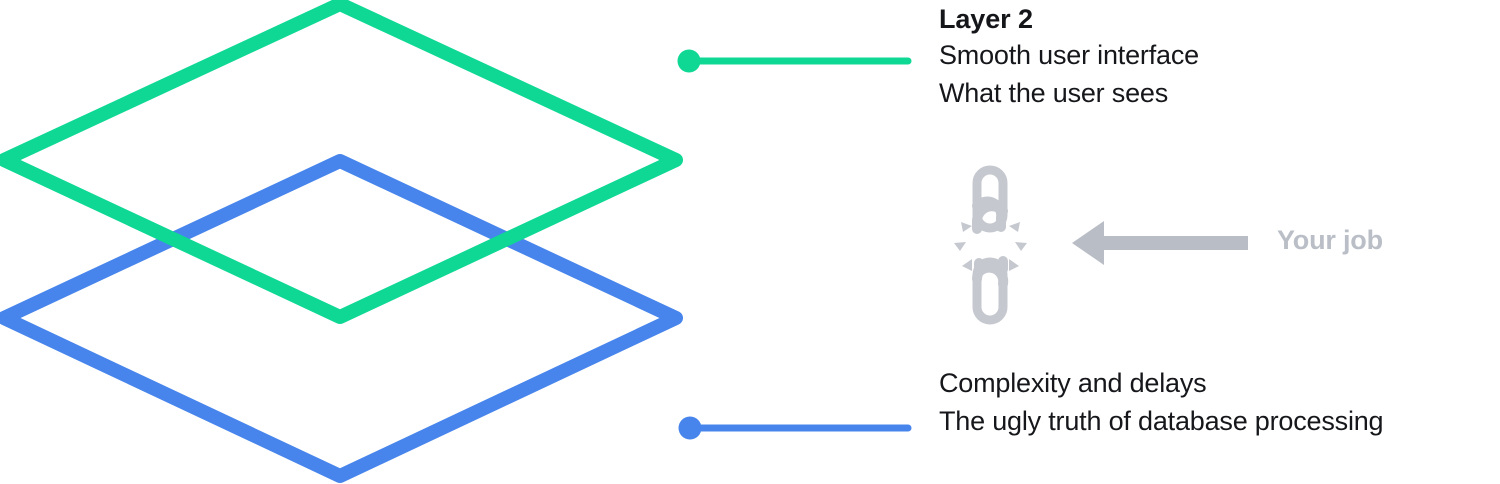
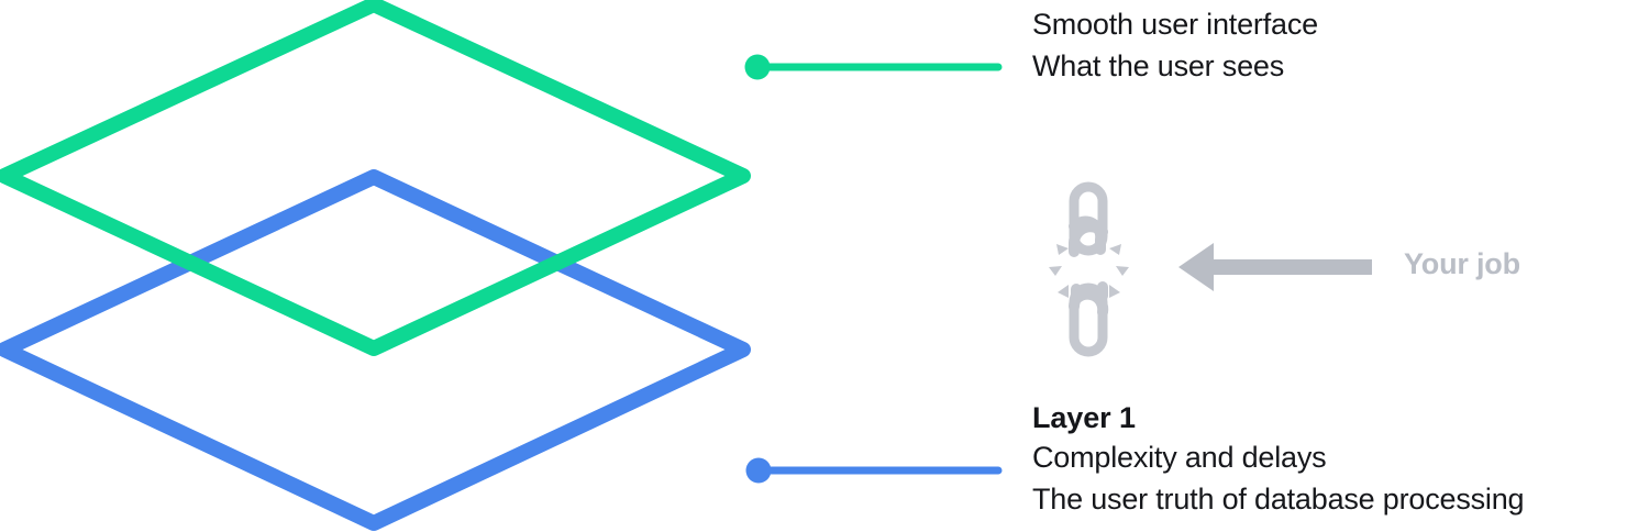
- Layer 2
  Smooth user interface
  What the user sees
+ Layer 1
  Complexity and delays
- The ugly truth of database processing
+ The user truth of database processing
  Your job
